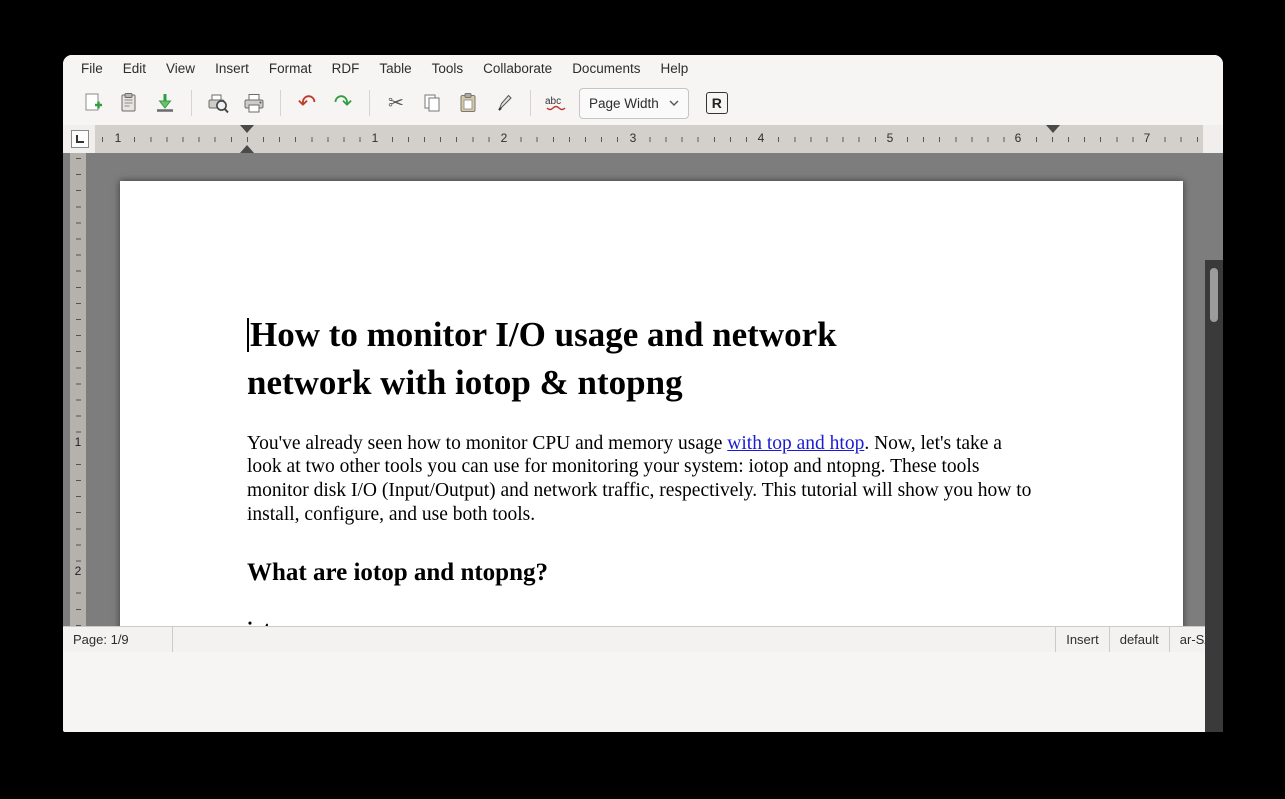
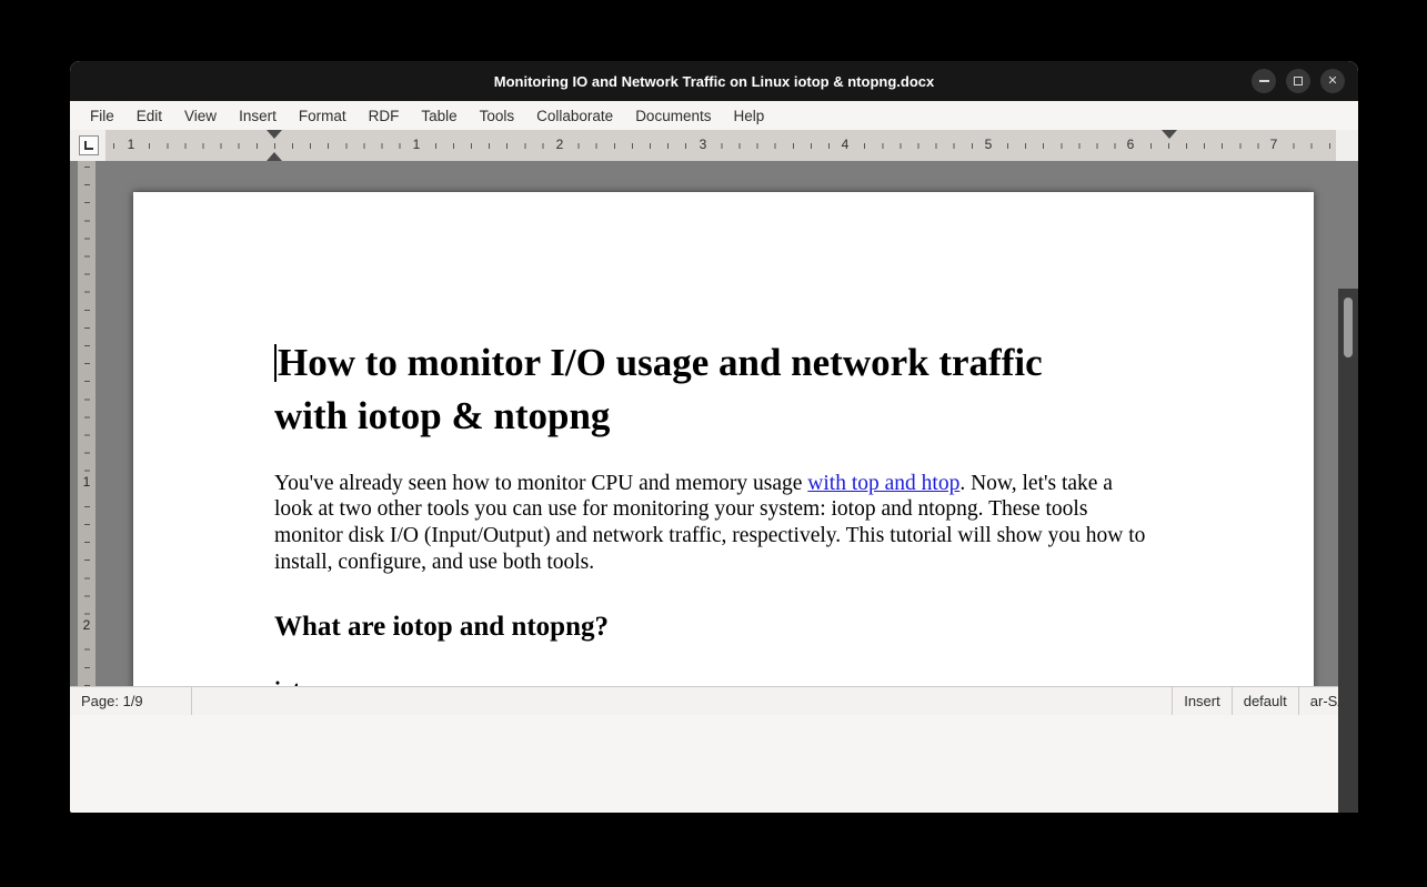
+ Monitoring IO and Network Traffic on Linux iotop & ntopng.docx
+ ✕
  File
  Edit
  View
  Insert
  Format
  RDF
  Table
  Tools
  Collaborate
  Documents
  Help
- ↶
- ↷
- ✂
- abc
- Page Width
- R
  1
  1
  2
  3
  4
  5
  6
  7
  1
  2
- How to monitor I/O usage and network network with iotop & ntopng
+ How to monitor I/O usage and network traffic with iotop & ntopng
  You've already seen how to monitor CPU and memory usage with top and htop. Now, let's take a look at two other tools you can use for monitoring your system: iotop and ntopng. These tools monitor disk I/O (Input/Output) and network traffic, respectively. This tutorial will show you how to install, configure, and use both tools.
  What are iotop and ntopng?
  Page: 1/9
  Insert
  default
  ar-S
